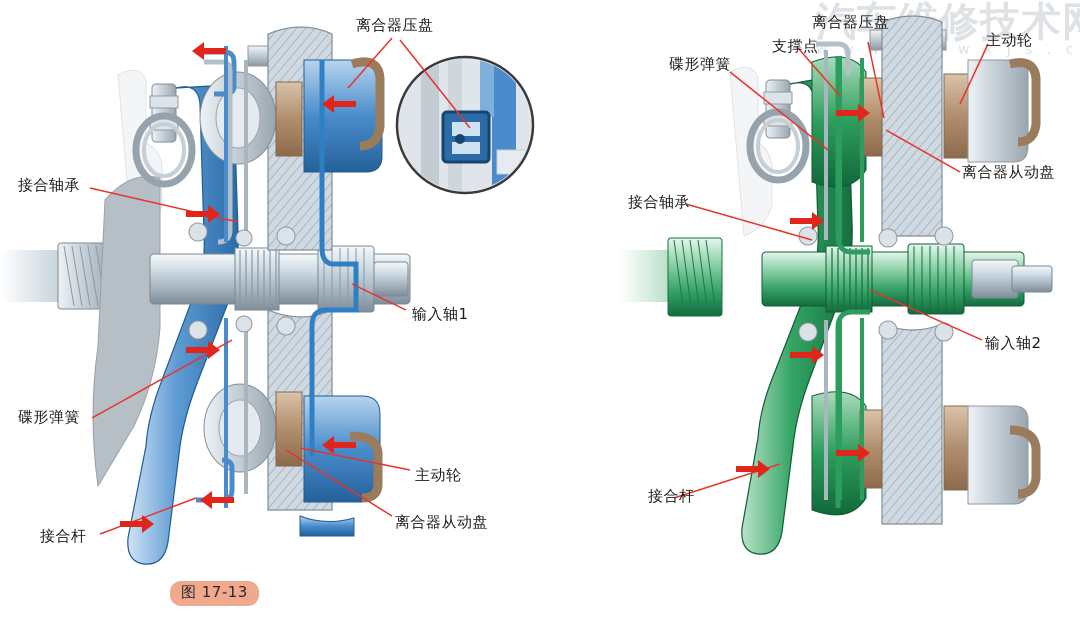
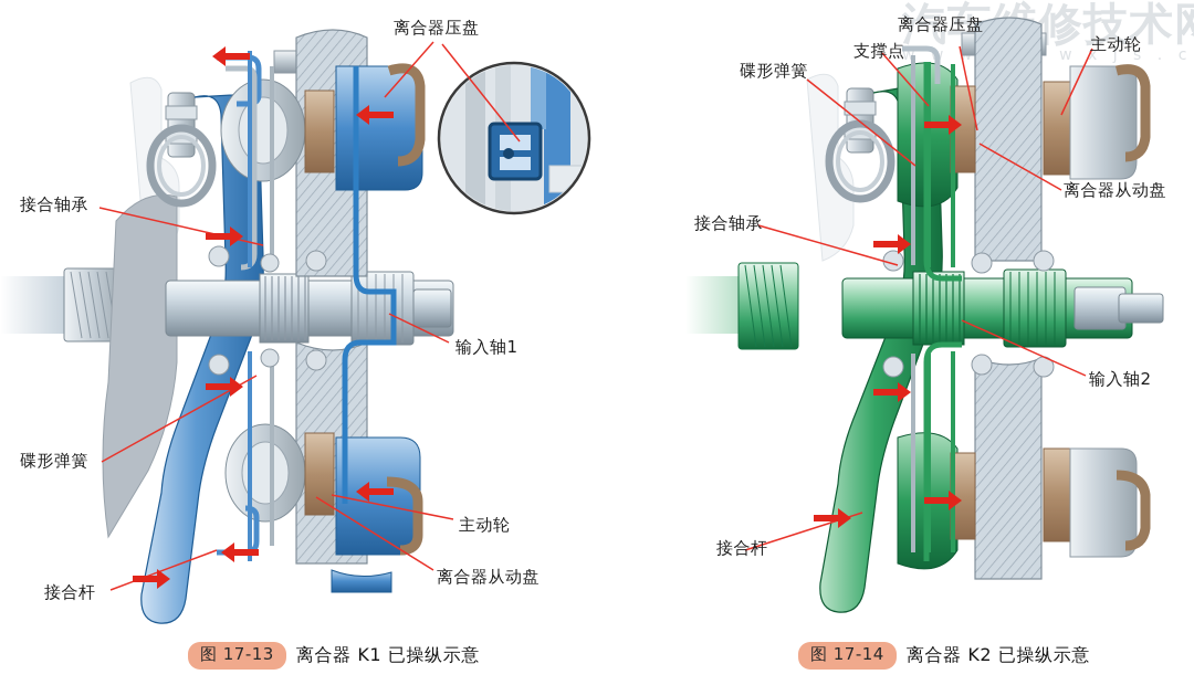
  汽车修技术
  离合器压盘
  接合轴承
  碟形弹簧
  接合杆
  输入轴1
  主动轮
  离合器从动盘
  碟形弹簧
  支撑点
  离合器压盘
  主动轮
  离合器从动盘
  接合轴承
  输入轴2
  接合杆
  图 17-13
+ 离合器 K1 已操纵示意
+ 图 17-14
+ 离合器 K2 已操纵示意
